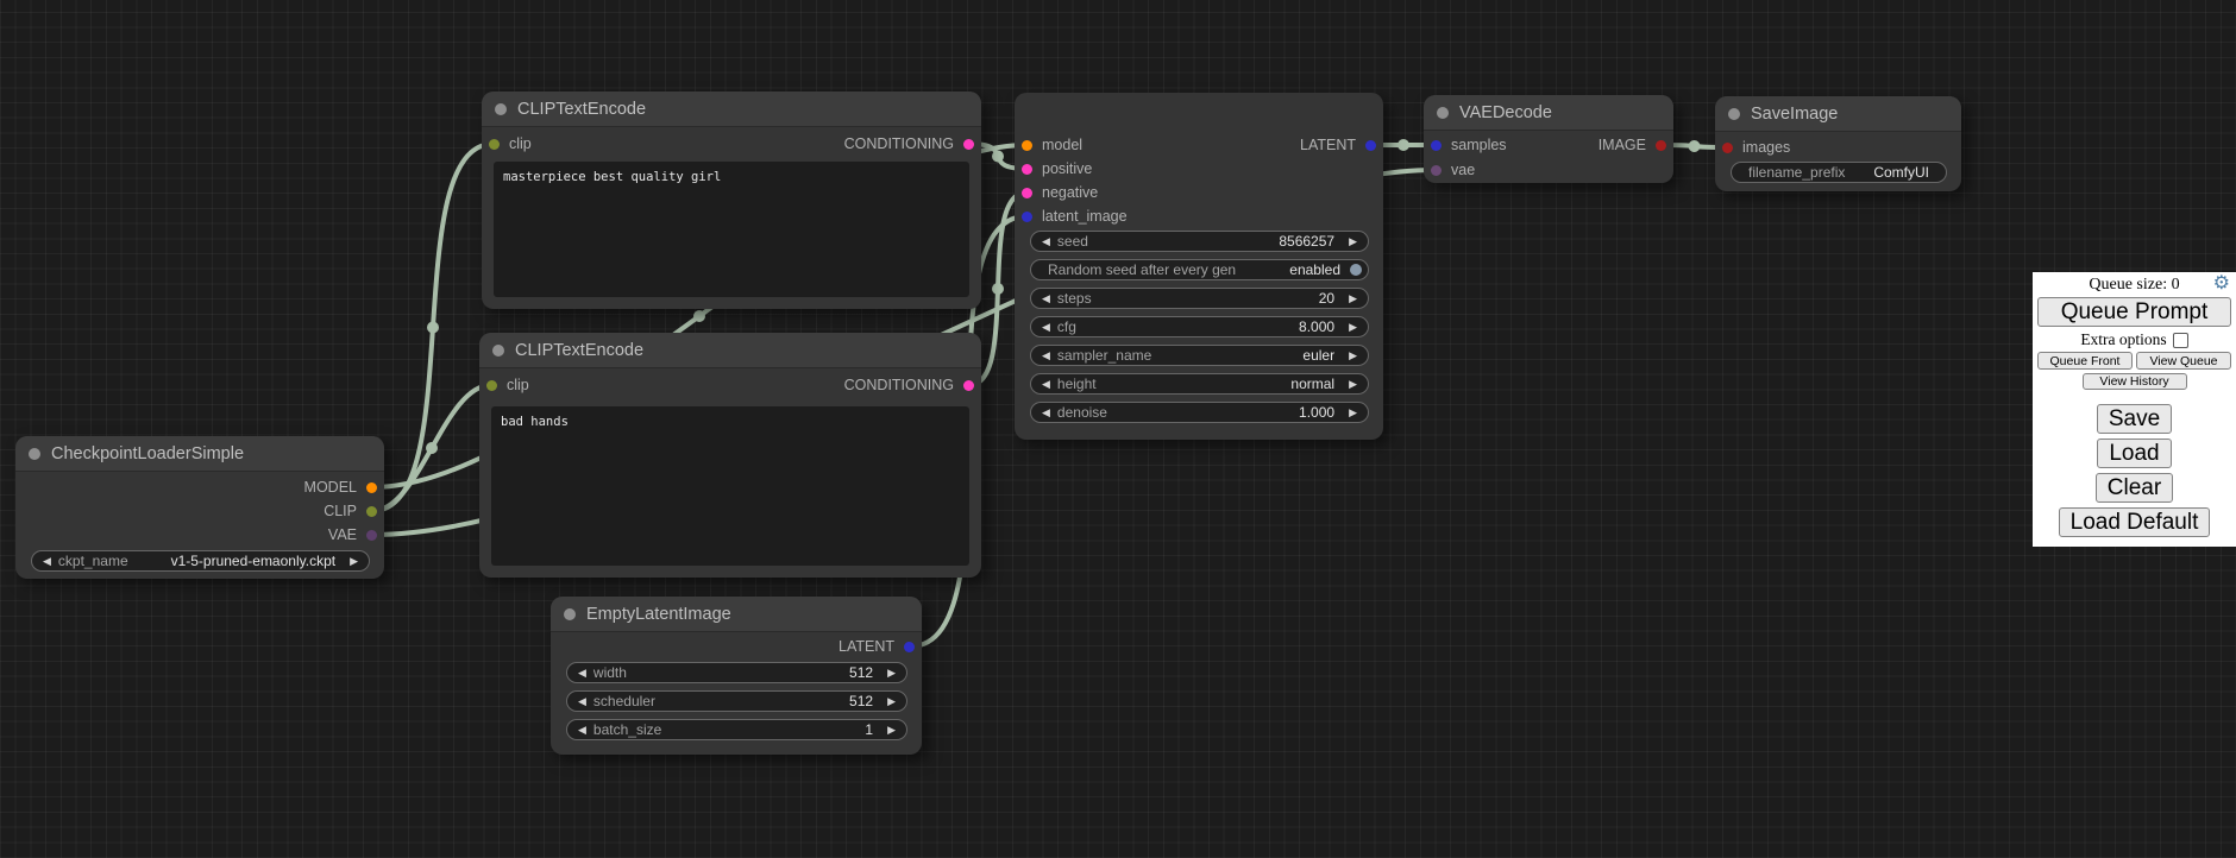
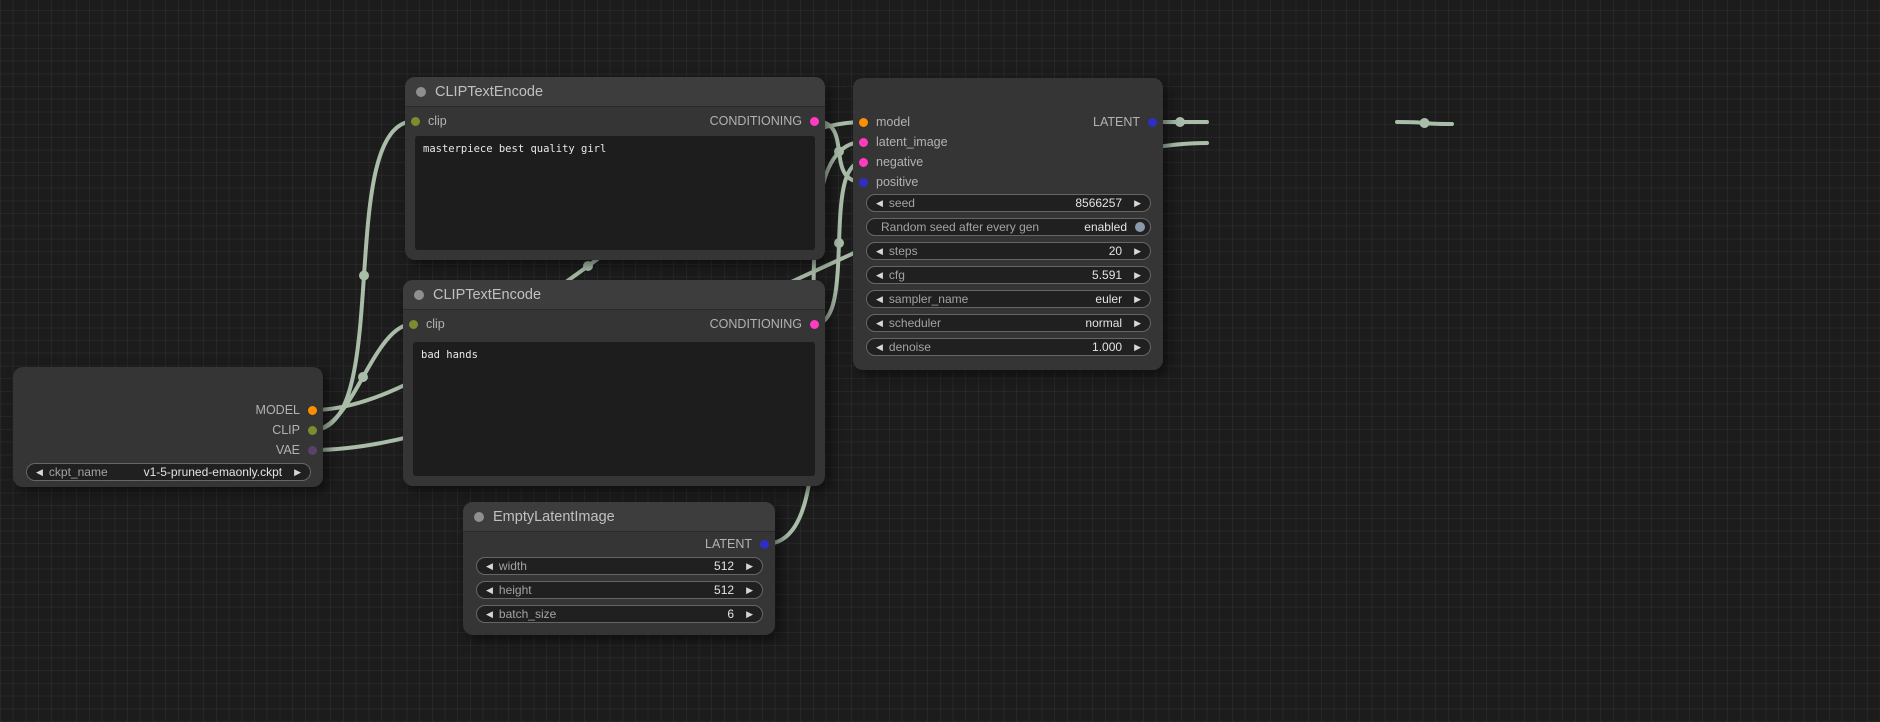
- Queue size: 0
- ⚙
- Queue Prompt
- Extra options
- Queue Front
- View Queue
- View History
- Save
- Load
- Clear
- Load Default
- CheckpointLoaderSimple
  MODEL
  CLIP
  VAE
  ◀
  ckpt_name
  v1-5-pruned-emaonly.ckpt
  ▶
  CLIPTextEncode
  clip
  CONDITIONING
  masterpiece best quality girl
  CLIPTextEncode
  clip
  CONDITIONING
  bad hands
  model
- positive
+ latent_image
  negative
- latent_image
+ positive
  LATENT
  ◀
  seed
  8566257
  ▶
  Random seed after every gen
  enabled
  ◀
  steps
  20
  ▶
  ◀
  cfg
- 8.000
+ 5.591
  ▶
  ◀
  sampler_name
  euler
  ▶
  ◀
- height
+ scheduler
  normal
  ▶
  ◀
  denoise
  1.000
  ▶
- VAEDecode
- samples
- vae
- IMAGE
- SaveImage
- images
- filename_prefix
- ComfyUI
  EmptyLatentImage
  LATENT
  ◀
  width
  512
  ▶
  ◀
- scheduler
+ height
  512
  ▶
  ◀
  batch_size
- 1
+ 6
  ▶
